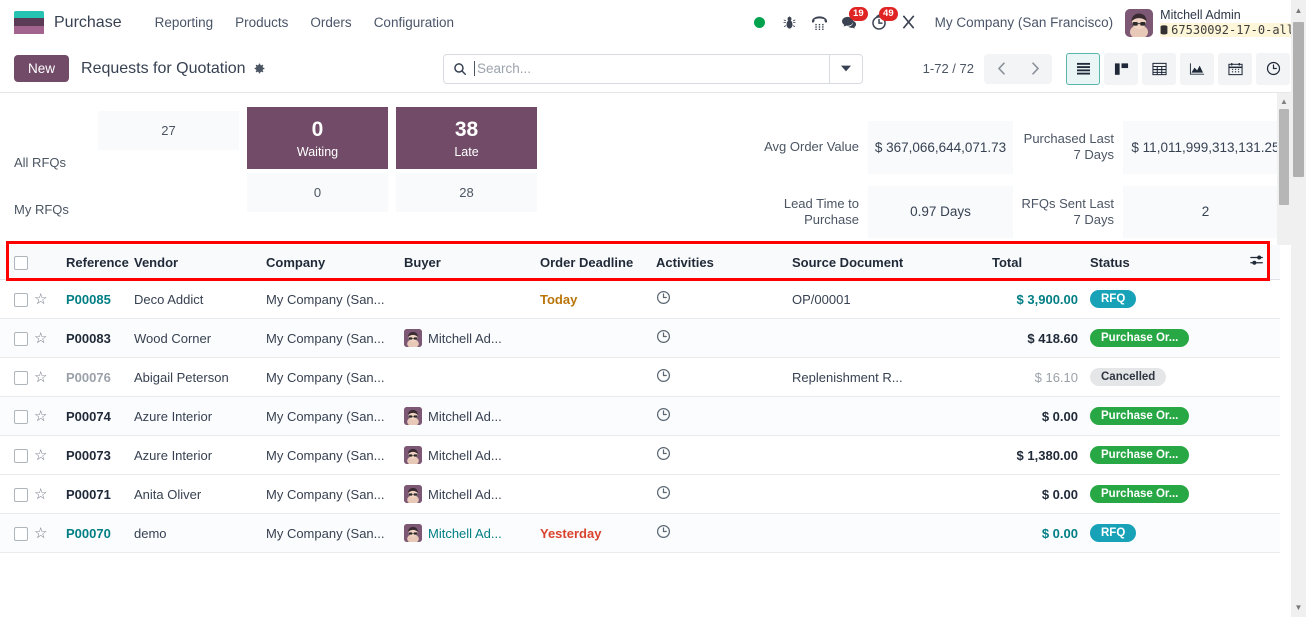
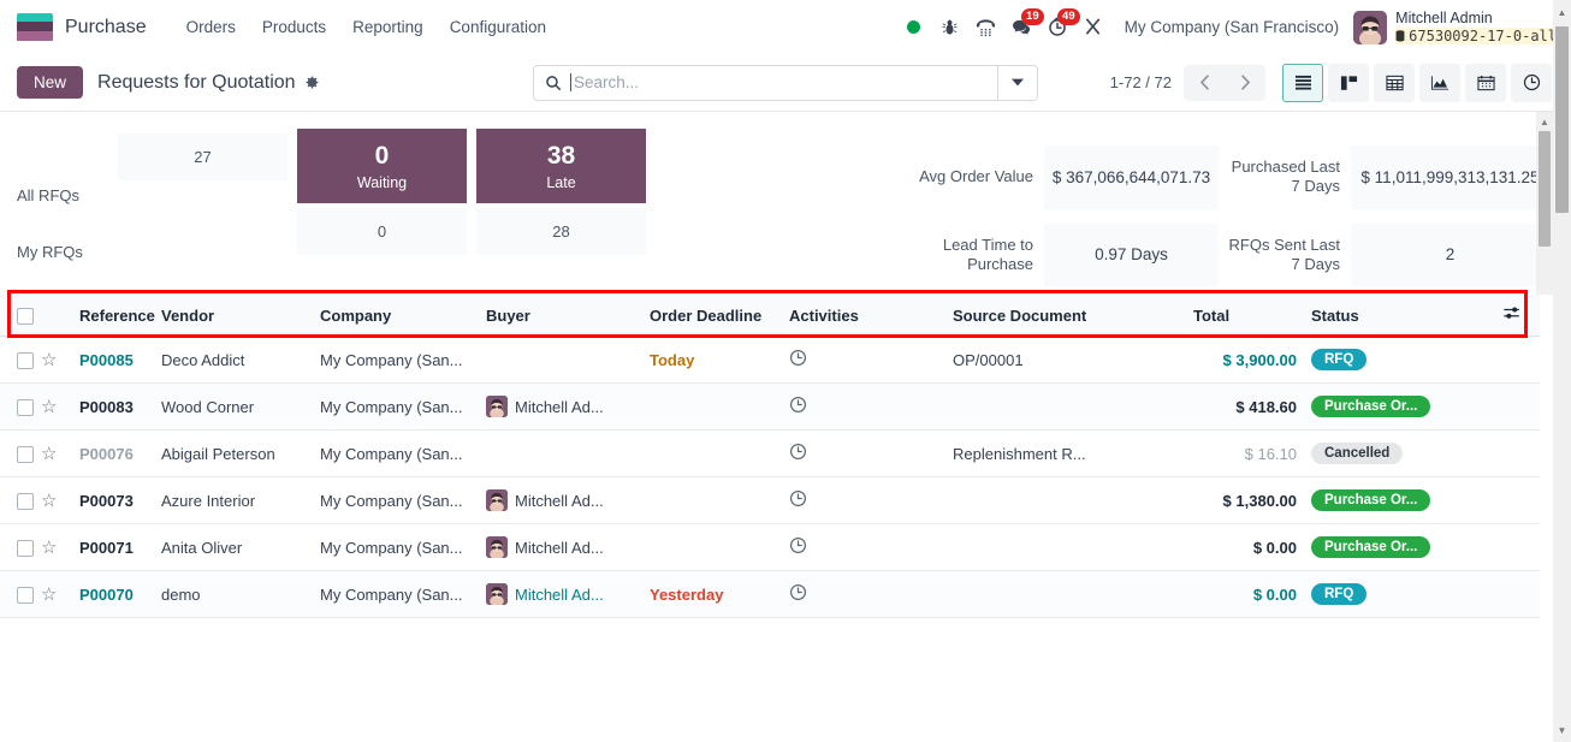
  Purchase
- Reporting
+ Orders
  Products
- Orders
+ Reporting
  Configuration
  19
  49
  My Company (San Francisco)
  Mitchell Admin
  67530092-17-0-al
  New
  Requests for Quotation
  Search...
  1-72 / 72
  All RFQs
  My RFQs
  27
  0
  Waiting
  0
  38
  Late
  28
  Avg Order Value
  $ 367,066,644,071.73
  Purchased Last 7 Days
  $ 11,011,999,313,131.25
  Lead Time to Purchase
  0.97 Days
  RFQs Sent Last 7 Days
  2
  		Reference	Vendor	Company	Buyer	Order Deadline	Activities	Source Document	Total	Status
  	☆	P00085	Deco Addict	My Company (San...		Today		OP/00001	$ 3,900.00	RFQ
  	☆	P00083	Wood Corner	My Company (San...	Mitchell Ad...				$ 418.60	Purchase Or...
  	☆	P00076	Abigail Peterson	My Company (San...				Replenishment R...	$ 16.10	Cancelled
- 	☆	P00074	Azure Interior	My Company (San...	Mitchell Ad...				$ 0.00	Purchase Or...
  	☆	P00073	Azure Interior	My Company (San...	Mitchell Ad...				$ 1,380.00	Purchase Or...
  	☆	P00071	Anita Oliver	My Company (San...	Mitchell Ad...				$ 0.00	Purchase Or...
  	☆	P00070	demo	My Company (San...	Mitchell Ad...	Yesterday			$ 0.00	RFQ
  ▲
  ▲
  ▼
